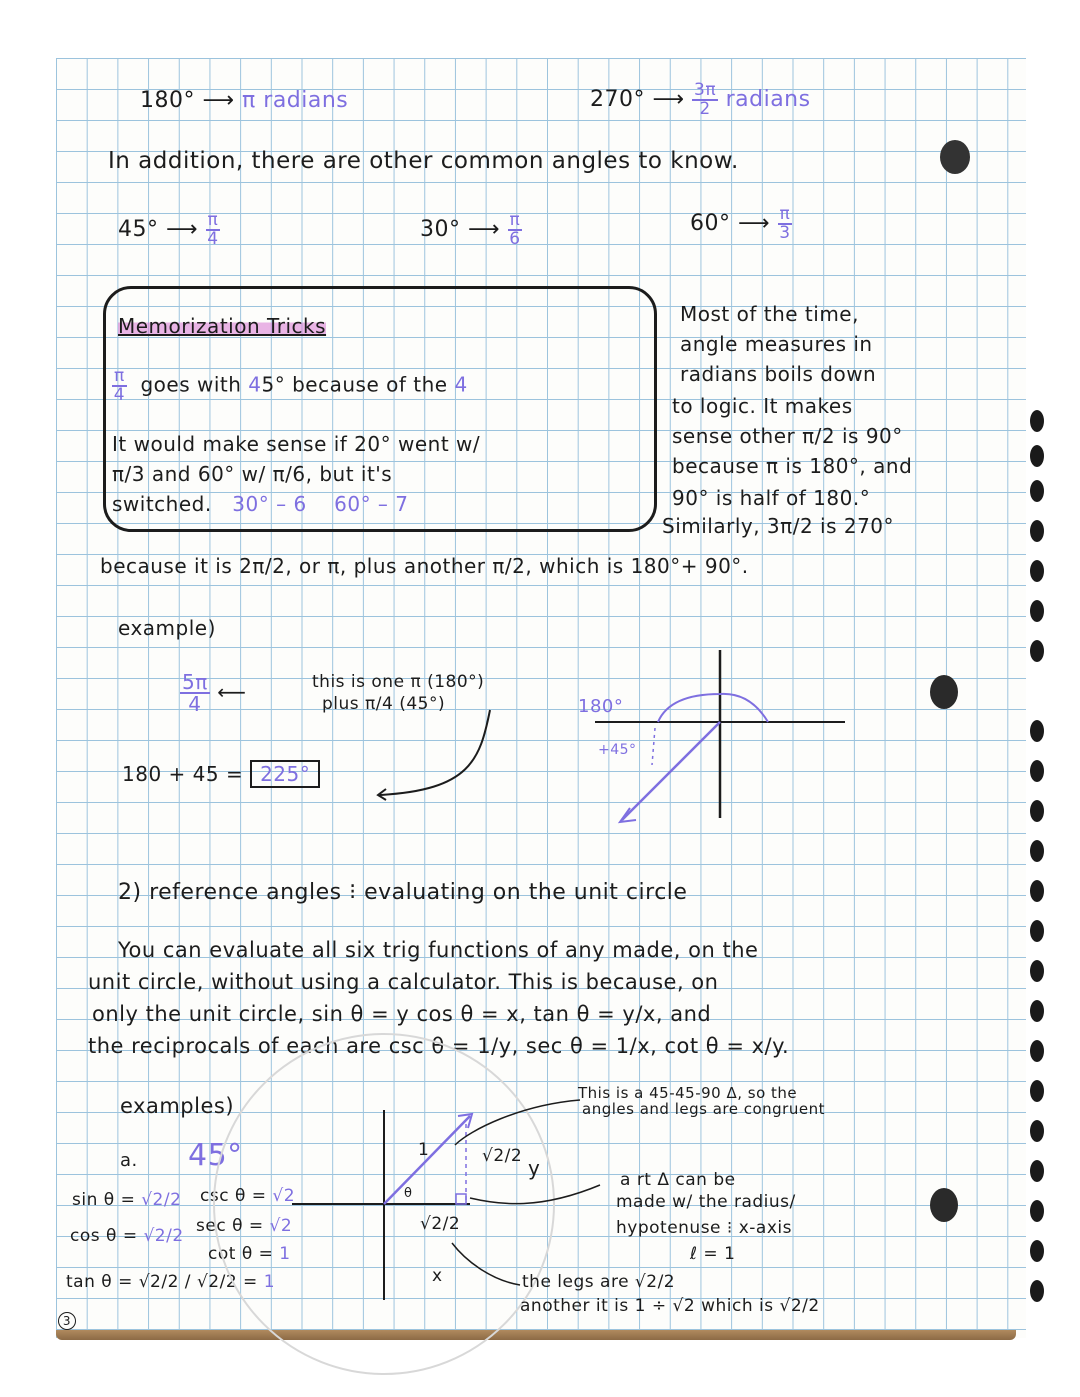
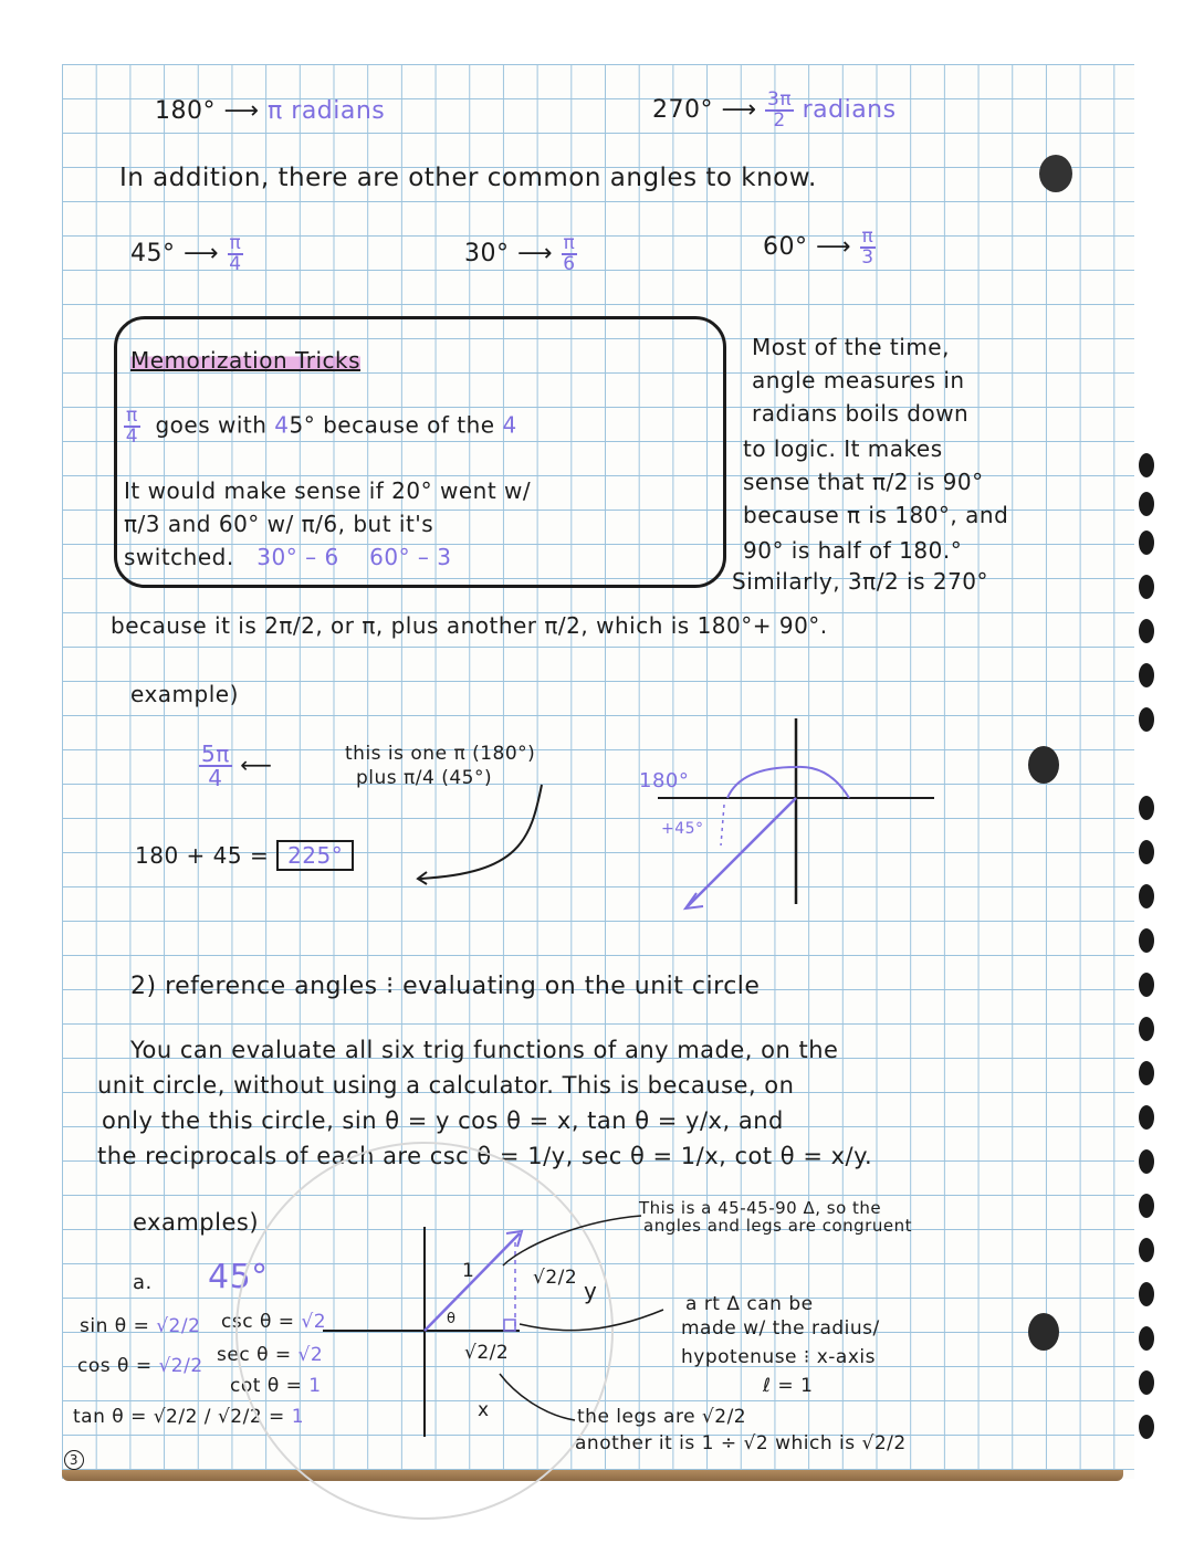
  180° ⟶ π radians
  270° ⟶
  3π
  2
  radians
  In addition, there are other common angles to know.
  45° ⟶
  π
  4
  30° ⟶
  π
  6
  60° ⟶
  π
  3
  Memorization Tricks
  π
  4
  goes with 45° because of the 4
  It would make sense if 20° went w/
  π/3 and 60° w/ π/6, but it's
- switched. 30° – 6 60° – 7
+ switched. 30° – 6 60° – 3
  Most of the time,
  angle measures in
  radians boils down
  to logic. It makes
- sense other π/2 is 90°
+ sense that π/2 is 90°
  because π is 180°, and
  90° is half of 180.°
  Similarly, 3π/2 is 270°
  because it is 2π/2, or π, plus another π/2, which is 180°+ 90°.
  example)
  5π
  4
  ⟵
  this is one π (180°)
  plus π/4 (45°)
  180 + 45 = 225°
  180°
  +45°
  2) reference angles ⁝ evaluating on the unit circle
  You can evaluate all six trig functions of any made, on the
  unit circle, without using a calculator. This is because, on
- only the unit circle, sin θ = y cos θ = x, tan θ = y/x, and
+ only the this circle, sin θ = y cos θ = x, tan θ = y/x, and
  the reciprocals of eah are csc θ = 1/y, sec θ = 1/x, cot θ = x/y.
  examples)
  a.
  45°
  sin θ = √2/2
  cos θ = √2/2
  tan θ = √2/2 / √2/2 = 1
  cc θ = √2
  sec θ = √2
  cot θ = 1
  3
  1
  θ
  √2/2
  y
  √2/2
  x
  This is a 45-45-90 Δ, so the
  angles and legs are congruent
  a rt Δ can be
  made w/ the radius/
  hypotenuse ⁝ x-axis
  ℓ = 1
  the legs are √2/2
  another it is 1 ÷ √2 which is √2/2
